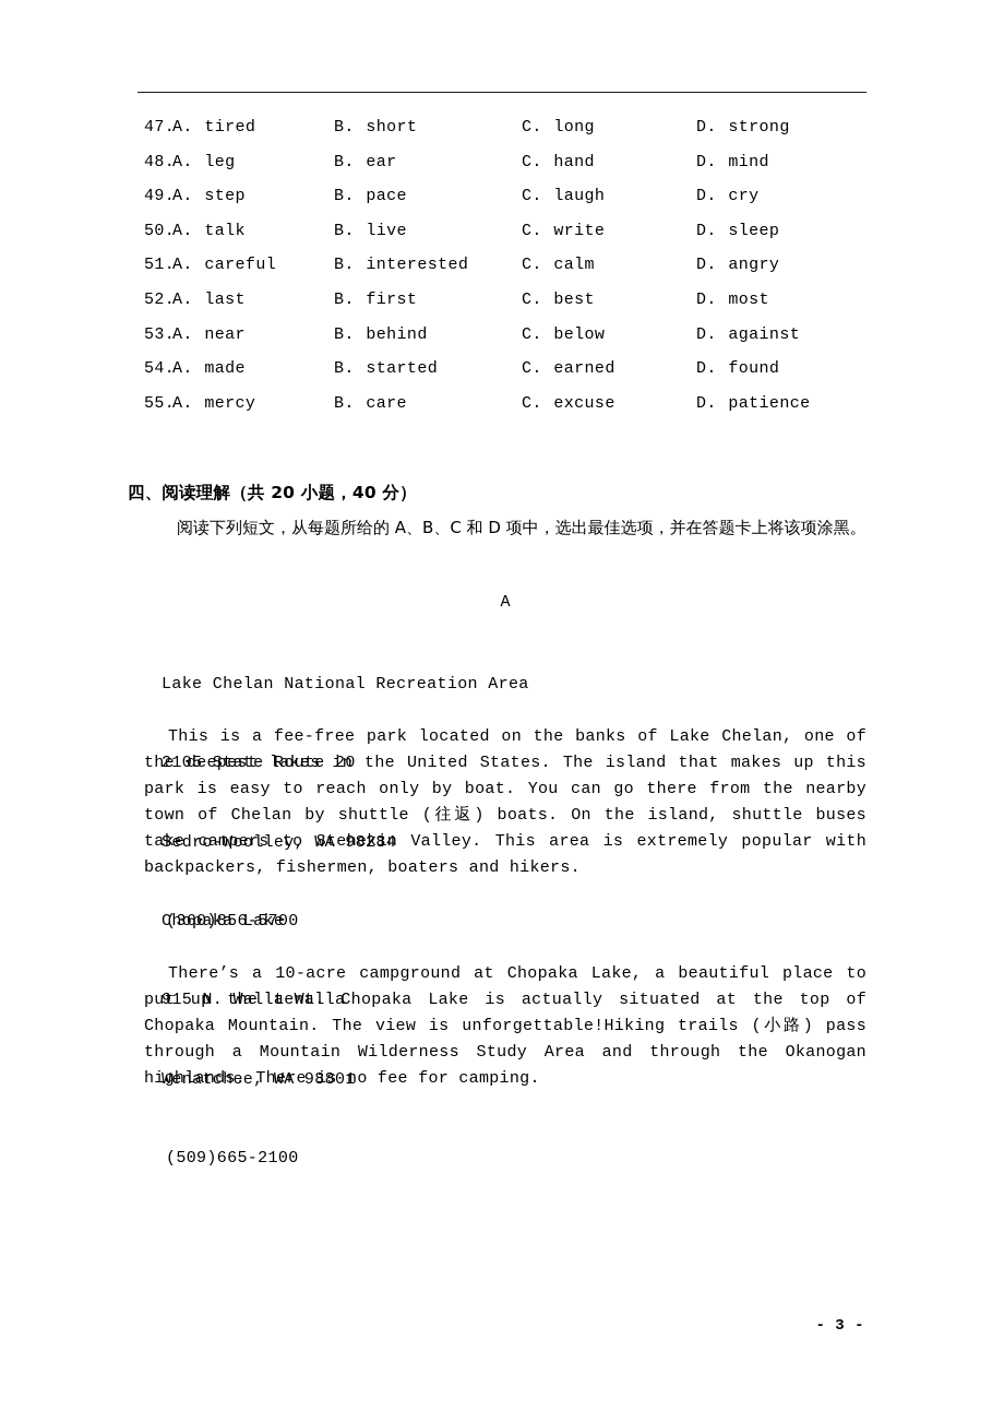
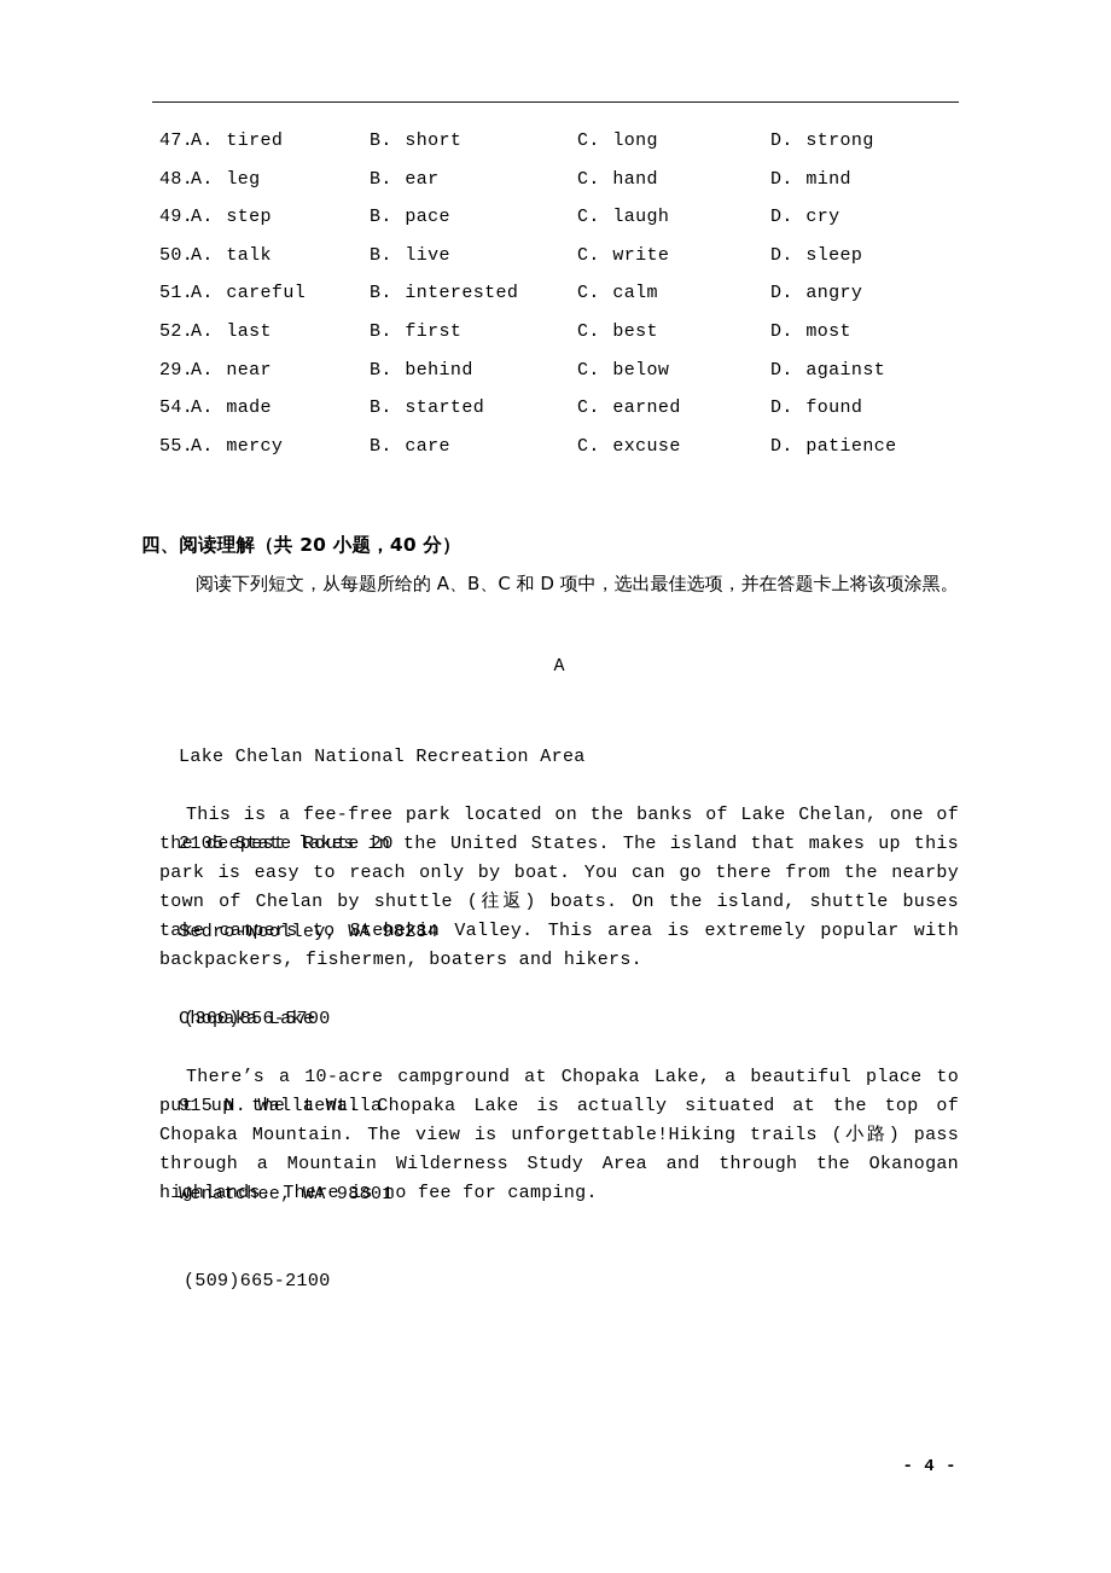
  47.
  A. tired
  B. short
  C. long
  D. strong
  48.
  A. leg
  B. ear
  C. hand
  D. mind
  49.
  A. step
  B. pace
  C. laugh
  D. cry
  50.
  A. talk
  B. live
  C. write
  D. sleep
  51.
  A. careful
  B. interested
  C. calm
  D. angry
  52.
  A. last
  B. first
  C. best
  D. most
- 53.
+ 29.
  A. near
  B. behind
  C. below
  D. against
  54.
  A. made
  B. started
  C. earned
  D. found
  55.
  A. mercy
  B. care
  C. excuse
  D. patience
  四、阅读理解（共 20 小题，40 分）
  阅读下列短文，从每题所给的 A、B、C 和 D 项中，选出最佳选项，并在答题卡上将该项涂黑。
  A
  Lake Chelan National Recreation Area
  2105 State Route 20
  Sedro-Woolley, WA 98284
  (360)856-5700
  This is a fee-free park located on the banks of Lake Chelan, one of the deepest lakes in the United States. The island that makes up this park is easy to reach only by boat. You can go there from the nearby town of Chelan by shuttle (往返) boats. On the island, shuttle buses take campers to Stehekin Valley. This area is extremely popular with backpackers, fishermen, boaters and hikers.
  Chopaka Lake
  915 N. Walla Walla
  Wenatchee, WA 98801
  (509)665-2100
  There’s a 10-acre campground at Chopaka Lake, a beautiful place to put up the tent. Chopaka Lake is actually situated at the top of Chopaka Mountain. The view is unforgettable!Hiking trails (小路) pass through a Mountain Wilderness Study Area and through the Okanogan highlands. There is no fee for camping.
- - 3 -
+ - 4 -
